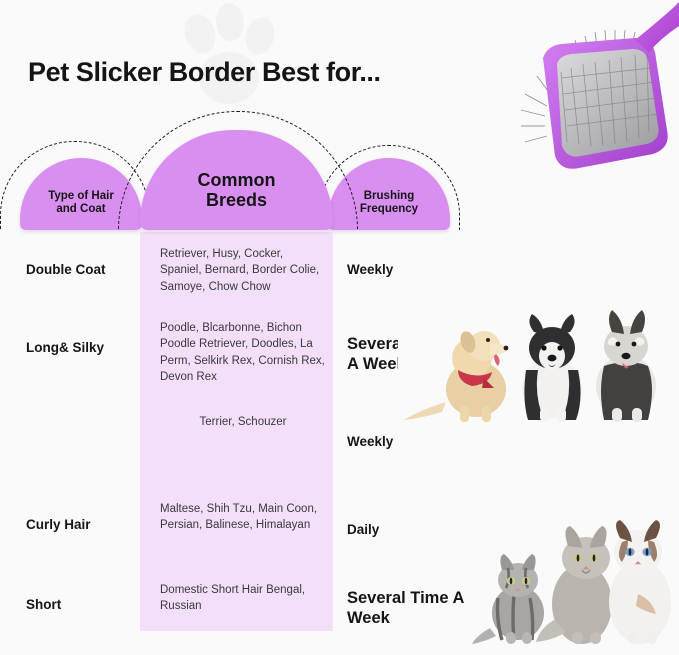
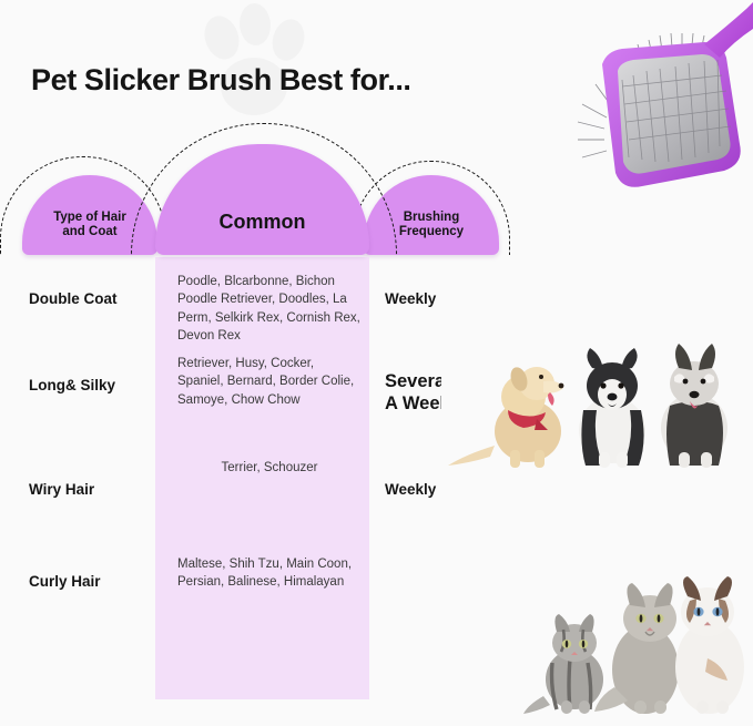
- Pet Slicker Border Best for...
+ Pet Slicker Brush Best for...
  Type of Hair
  and Coat
  Brushing
  Frequency
  Common
- Breeds
  Double Coat
- Retriever, Husy, Cocker, Spaniel, Bernard, Border Colie, Samoye, Chow Chow
+ Poodle, Blcarbonne, Bichon Poodle Retriever, Doodles, La Perm, Selkirk Rex, Cornish Rex, Devon Rex
  Weekly
  Long& Silky
- Poodle, Blcarbonne, Bichon Poodle Retriever, Doodles, La Perm, Selkirk Rex, Cornish Rex, Devon Rex
+ Retriever, Husy, Cocker, Spaniel, Bernard, Border Colie, Samoye, Chow Chow
+ Wiry Hair
  Terrier, Schouzer
  Weekly
  Curly Hair
  Maltese, Shih Tzu, Main Coon, Persian, Balinese, Himalayan
- Daily
- Short
- Domestic Short Hair Bengal, Russian
- Several Time A Week
